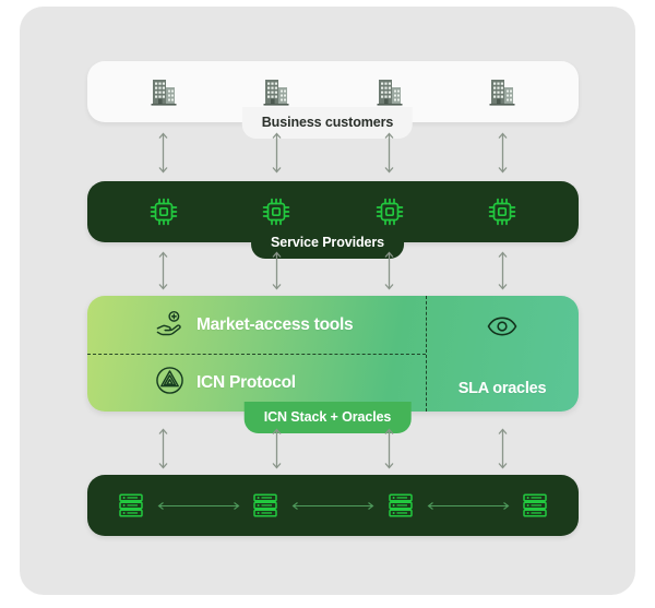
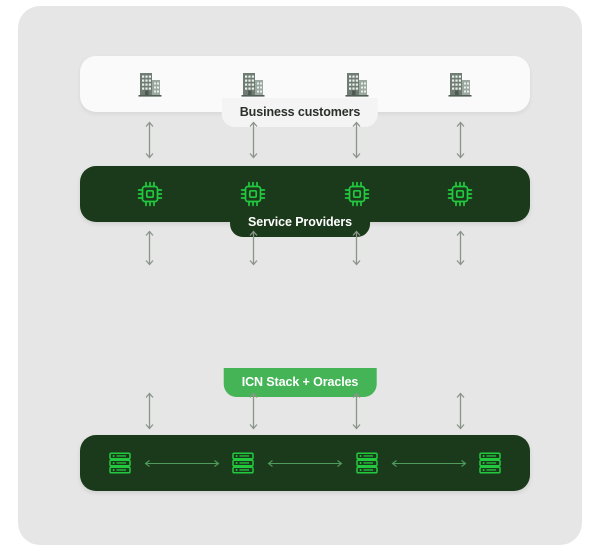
  Business customers
  Service Providers
- Market-access tools
- SLA oracles
- ICN Protocol
  ICN Stack + Oracles
